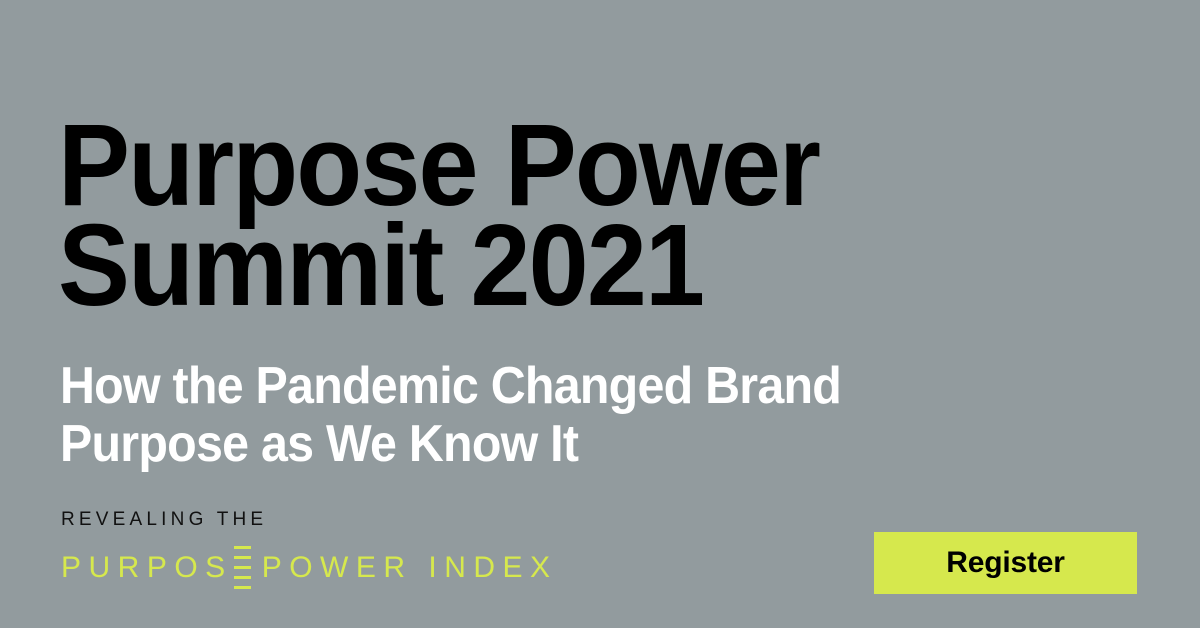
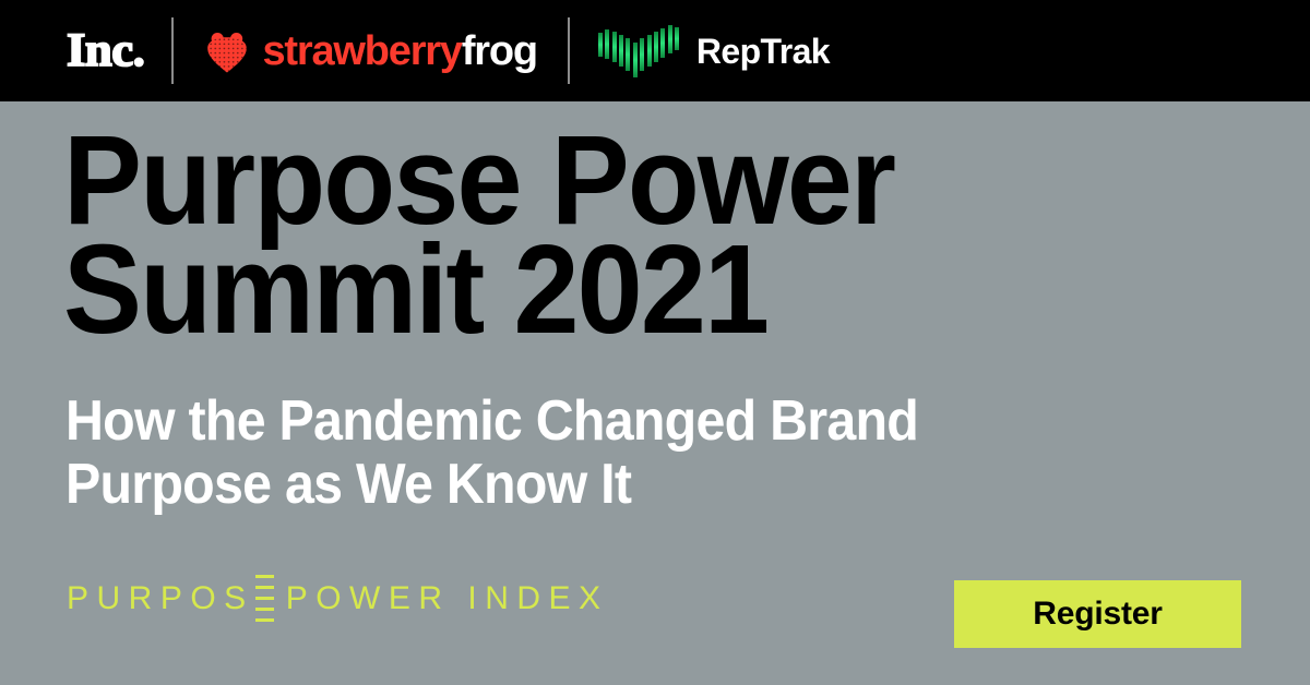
+ Inc.
+ strawberryfrog
+ RepTrak
  Purpose Power
  Summit 2021
  How the Pandemic Changed Brand
  Purpose as We Know It
- REVEALING THE
  PURPOS
  POWER INDEX
  Register
